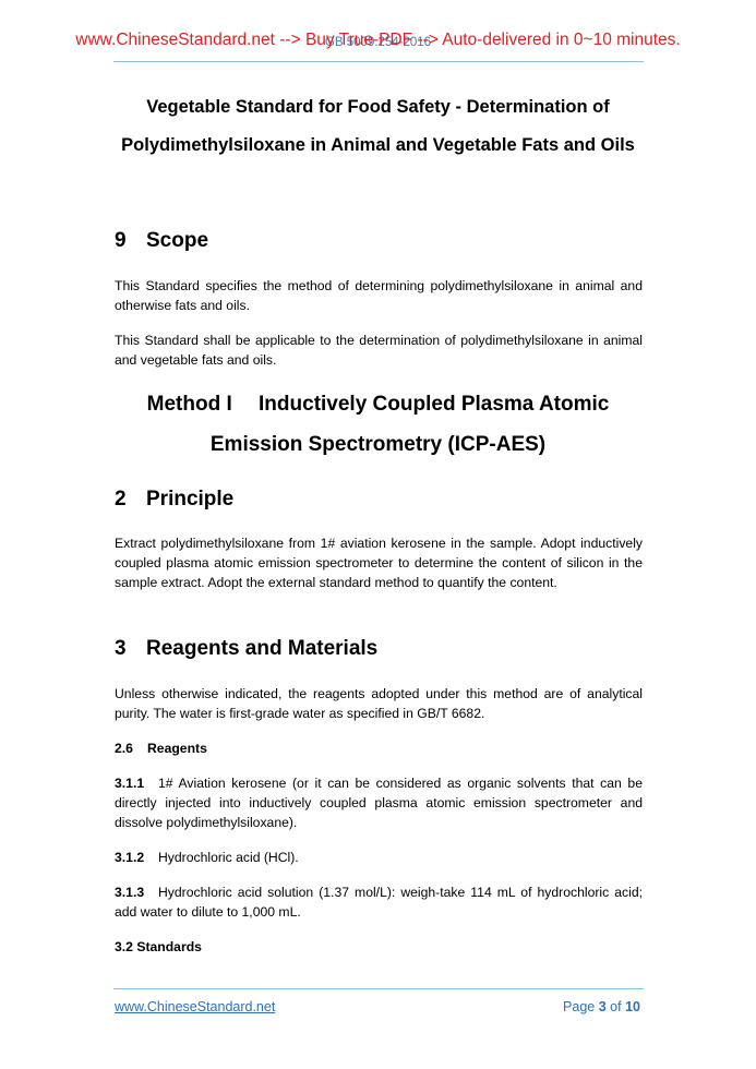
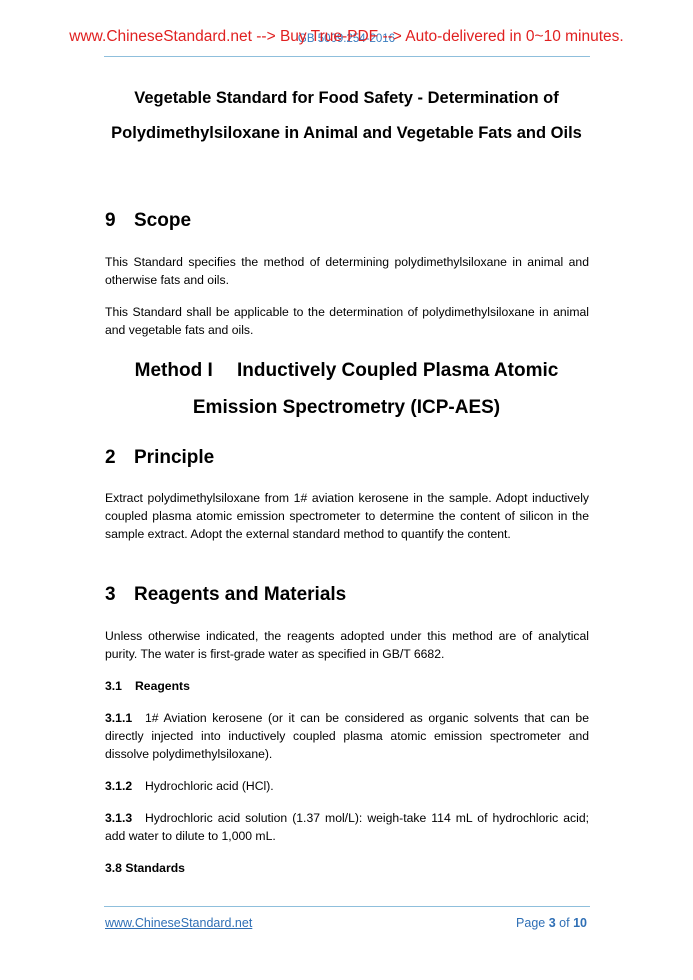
  GB 5009.254-2016
  www.ChineseStandard.net --> Buy True-PDF --> Auto-delivered in 0~10 minutes.
  Vegetable Standard for Food Safety - Determination of
  Polydimethylsiloxane in Animal and Vegetable Fats and Oils
  9 Scope
  This Standard specifies the method of determining polydimethylsiloxane in animal and otherwise fats and oils.
  This Standard shall be applicable to the determination of polydimethylsiloxane in animal and vegetable fats and oils.
  Method I Inductively Coupled Plasma Atomic
  Emission Spectrometry (ICP-AES)
  2 Principle
  Extract polydimethylsiloxane from 1# aviation kerosene in the sample. Adopt inductively coupled plasma atomic emission spectrometer to determine the content of silicon in the sample extract. Adopt the external standard method to quantify the content.
  3 Reagents and Materials
  Unless otherwise indicated, the reagents adopted under this method are of analytical purity. The water is first-grade water as specified in GB/T 6682.
- 2.6 Reagents
+ 3.1 Reagents
  3.1.1 1# Aviation kerosene (or it can be considered as organic solvents that can be directly injected into inductively coupled plasma atomic emission spectrometer and dissolve polydimethylsiloxane).
  3.1.2 Hydrochloric acid (HCl).
  3.1.3 Hydrochloric acid solution (1.37 mol/L): weigh-take 114 mL of hydrochloric acid; add water to dilute to 1,000 mL.
- 3.2 Standards
+ 3.8 Standards
  www.ChineseStandard.net
  Page 3 of 10
